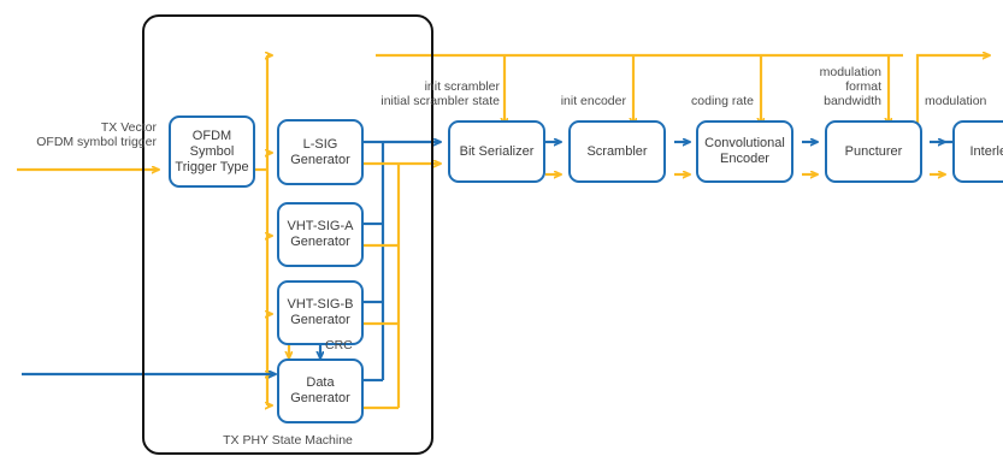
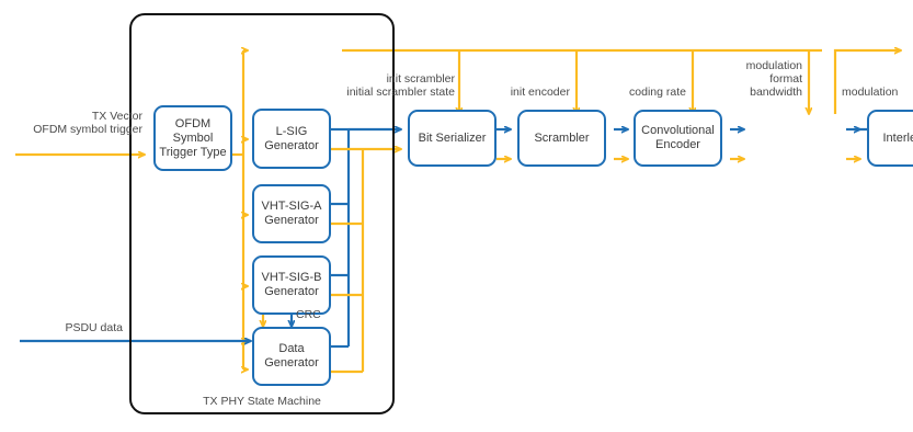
  TX PHY State Machine
  OFDM
  Symbol
  Trigger Type
  L-SIG
  Generator
  VHT-SIG-A
  Generator
  VHT-SIG-B
  Generator
  Data
  Generator
  Bit Serializer
  Scrambler
  Convolutional
  Encoder
- Puncturer
  TX Vector
  OFDM symbol trigger
+ PSDU data
  CRC
  init scrambler
  initial scrambler state
  init encoder
  coding rate
  modulation
  format
  bandwidth
  modulation
